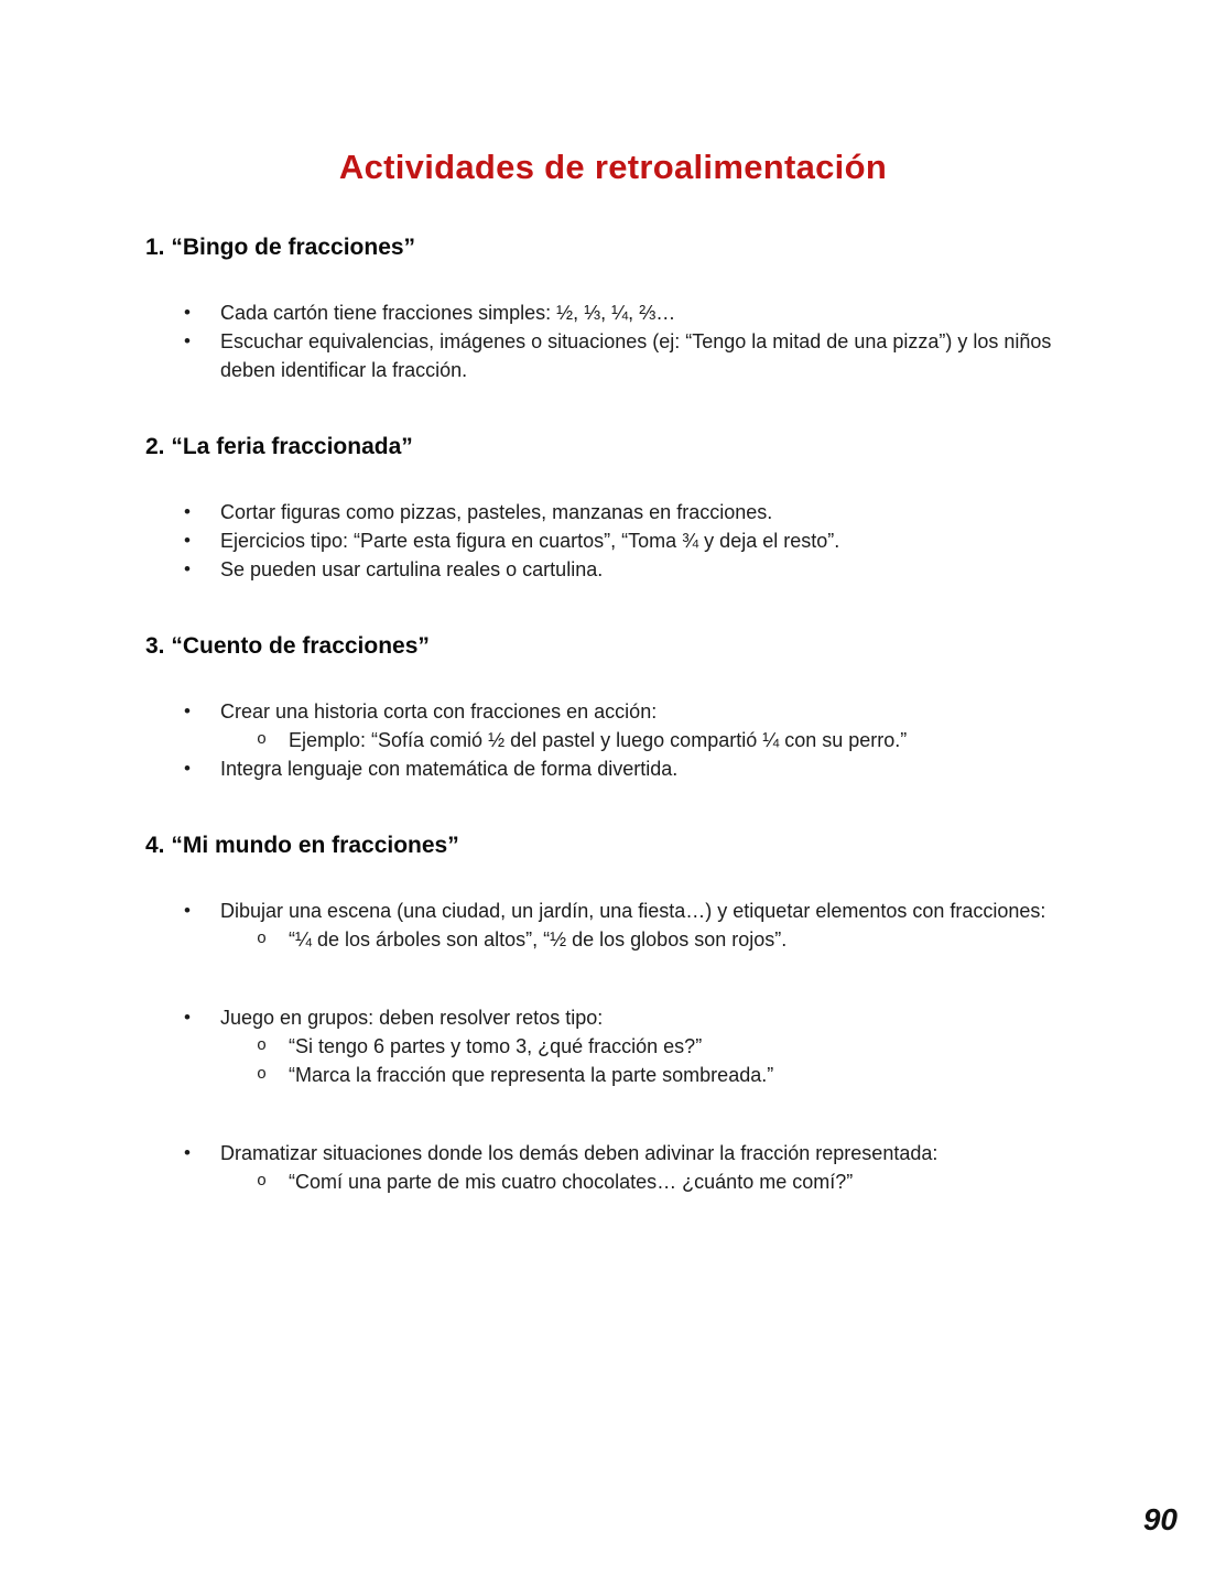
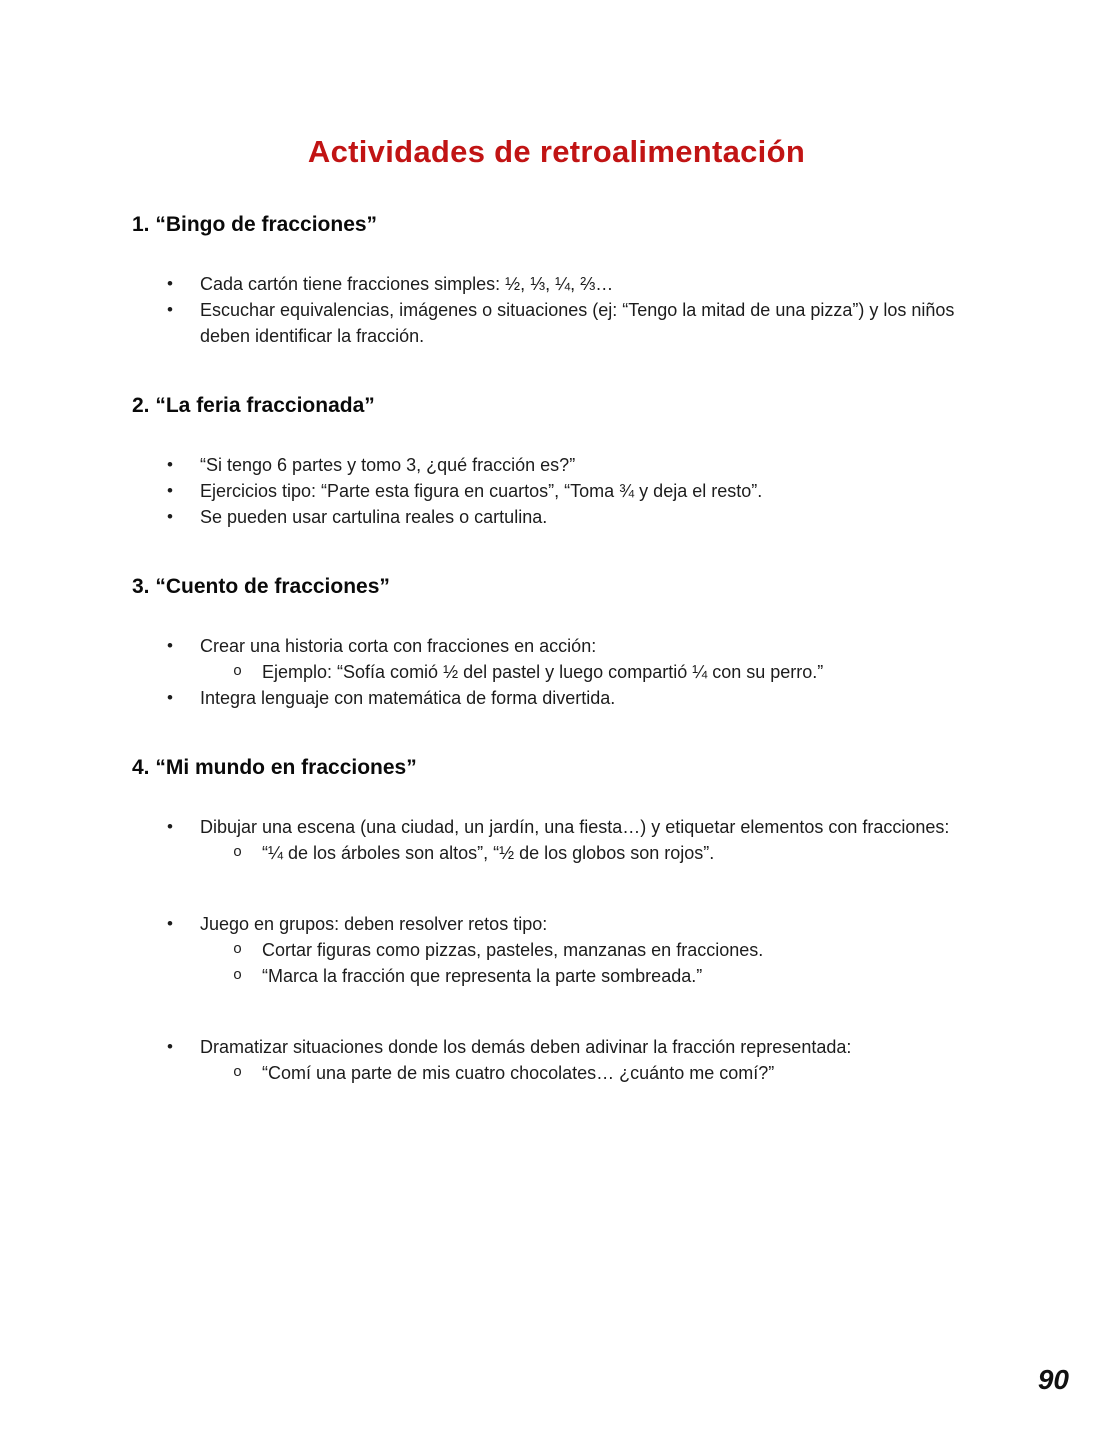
  Actividades de retroalimentación
  1. “Bingo de fracciones”
  •
  Cada cartón tiene fracciones simples: ½, ⅓, ¼, ⅔…
  •
  Escuchar equivalencias, imágenes o situaciones (ej: “Tengo la mitad de una pizza”) y los niños
  deben identificar la fracción.
  2. “La feria fraccionada”
  •
- Cortar figuras como pizzas, pasteles, manzanas en fracciones.
+ “Si tengo 6 partes y tomo 3, ¿qué fracción es?”
  •
  Ejercicios tipo: “Parte esta figura en cuartos”, “Toma ¾ y deja el resto”.
  •
  Se pueden usar cartulina reales o cartulina.
  3. “Cuento de fracciones”
  •
  Crear una historia corta con fracciones en acción:
  o
  Ejemplo: “Sofía comió ½ del pastel y luego compartió ¼ con su perro.”
  •
  Integra lenguaje con matemática de forma divertida.
  4. “Mi mundo en fracciones”
  •
  Dibujar una escena (una ciudad, un jardín, una fiesta…) y etiquetar elementos con fracciones:
  o
  “¼ de los árboles son altos”, “½ de los globos son rojos”.
  •
  Juego en grupos: deben resolver retos tipo:
  o
- “Si tengo 6 partes y tomo 3, ¿qué fracción es?”
+ Cortar figuras como pizzas, pasteles, manzanas en fracciones.
  o
  “Marca la fracción que representa la parte sombreada.”
  •
  Dramatizar situaciones donde los demás deben adivinar la fracción representada:
  o
  “Comí una parte de mis cuatro chocolates… ¿cuánto me comí?”
  90
